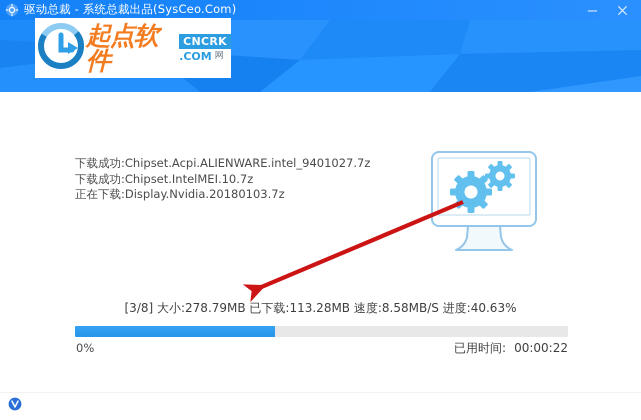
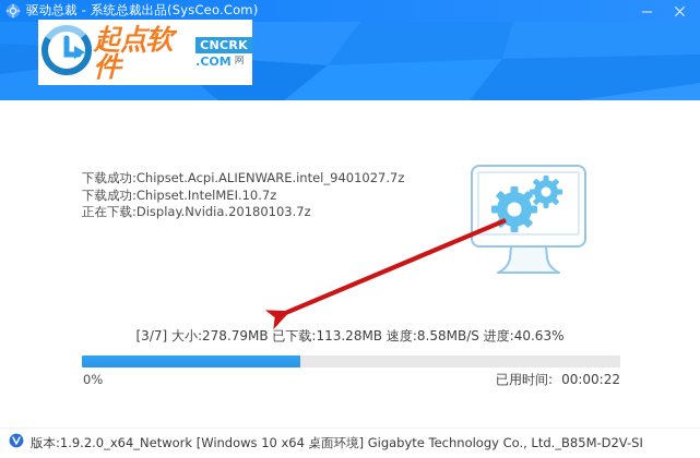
  驱动总裁 - 系统总裁出品(SysCeo.Com)
  起点软件
  CNCRK
  .COM
  网
  下载成功:Chipset.Acpi.ALIENWARE.intel_9401027.7z
  下载成功:Chipset.IntelMEI.10.7z
  正在下载:Display.Nvidia.20180103.7z
- [3/8] 大小:278.79MB 已下载:113.28MB 速度:8.58MB/S 进度:40.63%
+ [3/7] 大小:278.79MB 已下载:113.28MB 速度:8.58MB/S 进度:40.63%
  0%
  已用时间:
  00:00:22
+ 版本:1.9.2.0_x64_Network [Windows 10 x64 桌面环境] Gigabyte Technology Co., Ltd._B85M-D2V-SI
